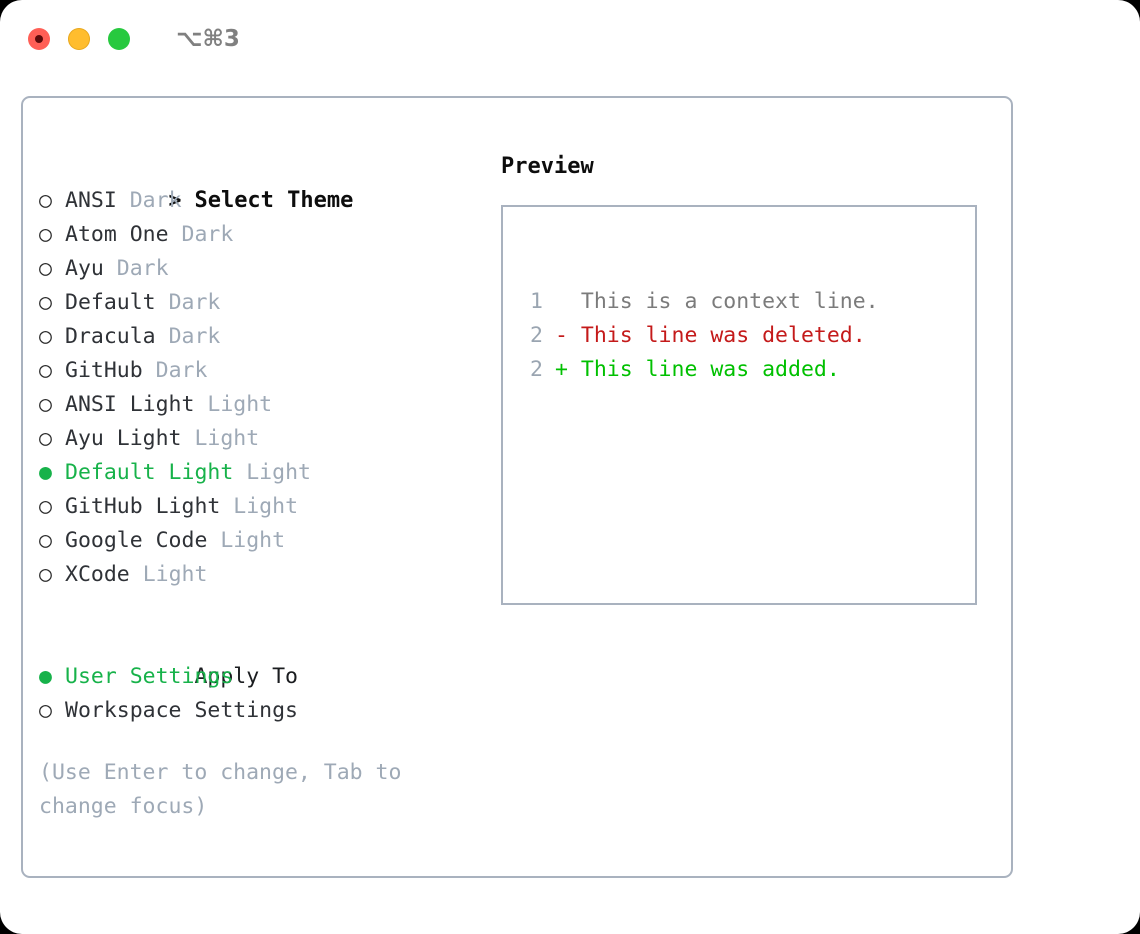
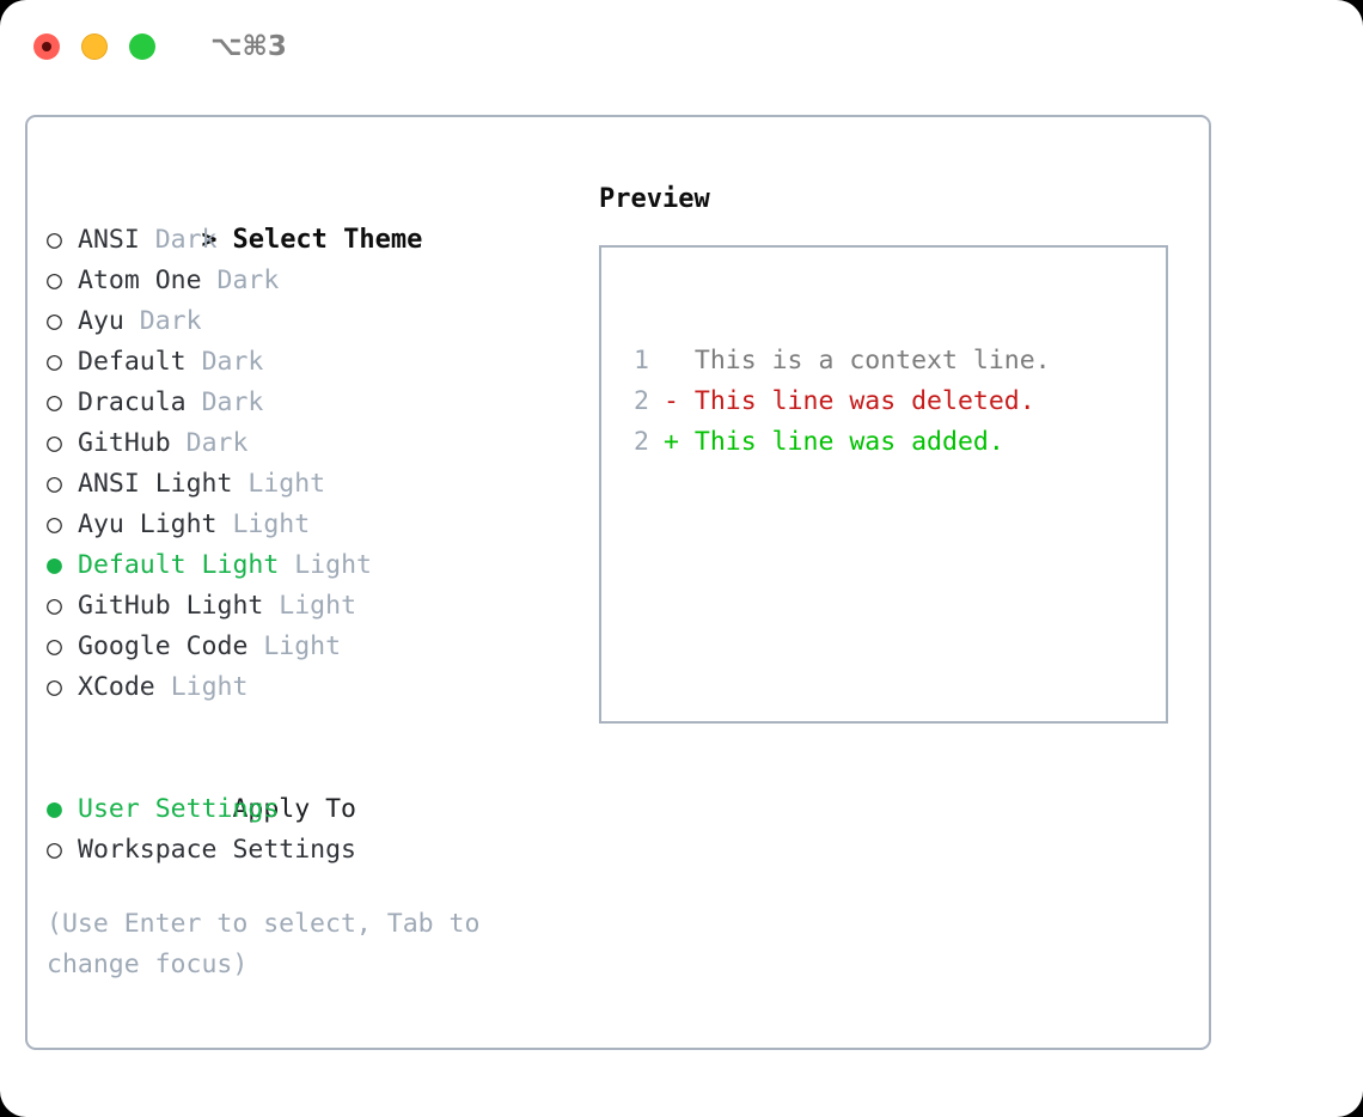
  ⌥⌘3
  > Select Theme
  ○ ANSI Dark
  ○ Atom One Dark
  ○ Ayu Dark
  ○ Default Dark
  ○ Dracula Dark
  ○ GitHub Dark
  ○ ANSI Light Light
  ○ Ayu Light Light
  ● Default Light Light
  ○ GitHub Light Light
  ○ Google Code Light
  ○ XCode Light
  Apply To
  ● User Settings
  ○ Workspace Settings
- (Use Enter to change, Tab to change focus)
+ (Use Enter to select, Tab to change focus)
  Preview
  1 This is a context line.
  2 - This line was deleted.
  2 + This line was added.
